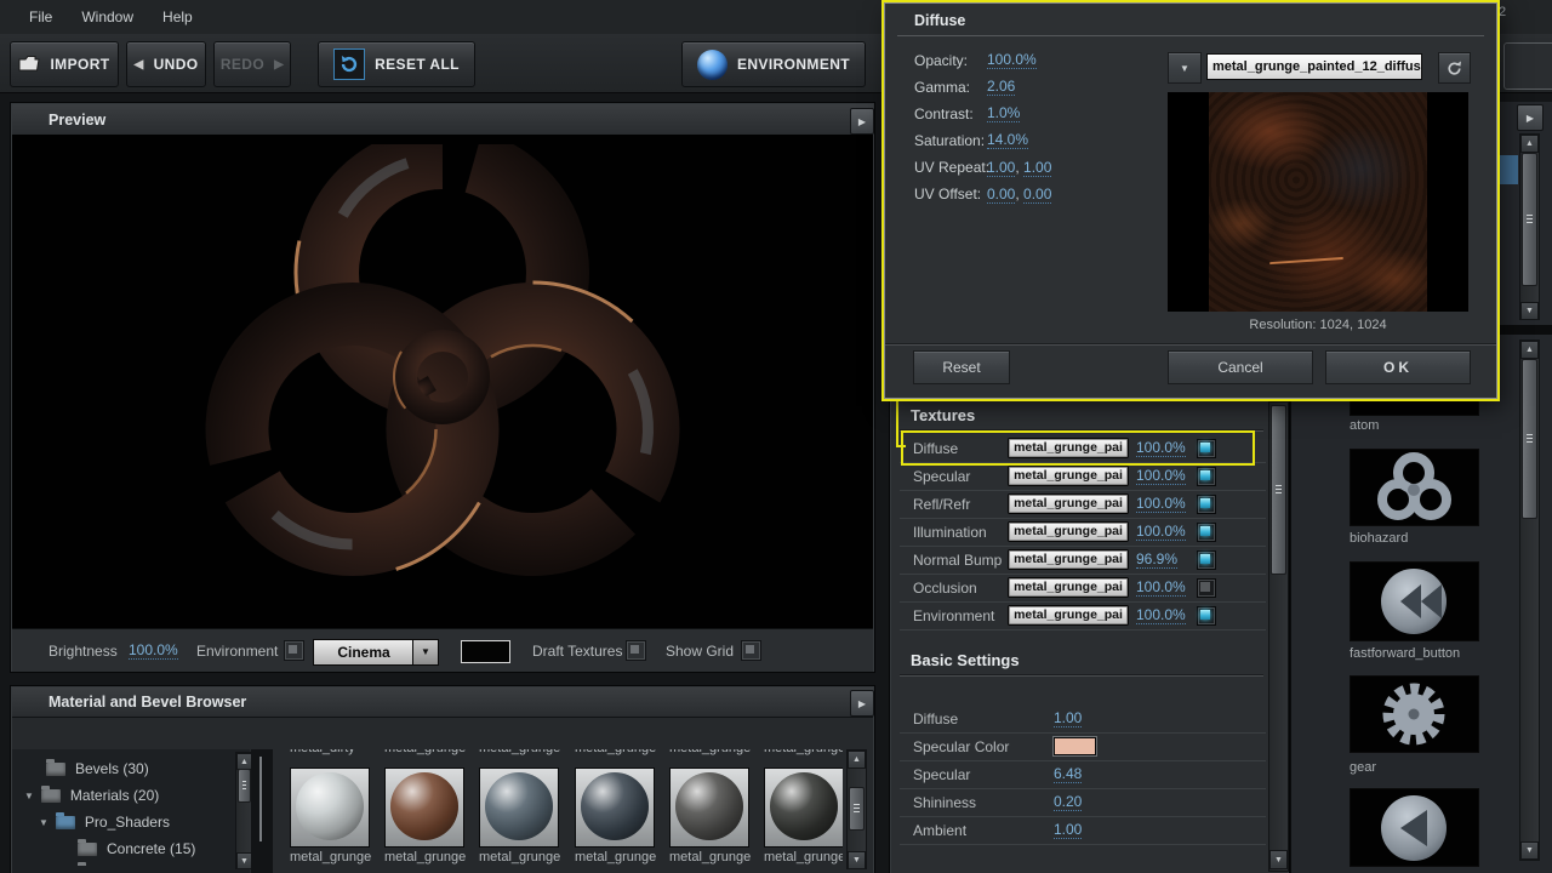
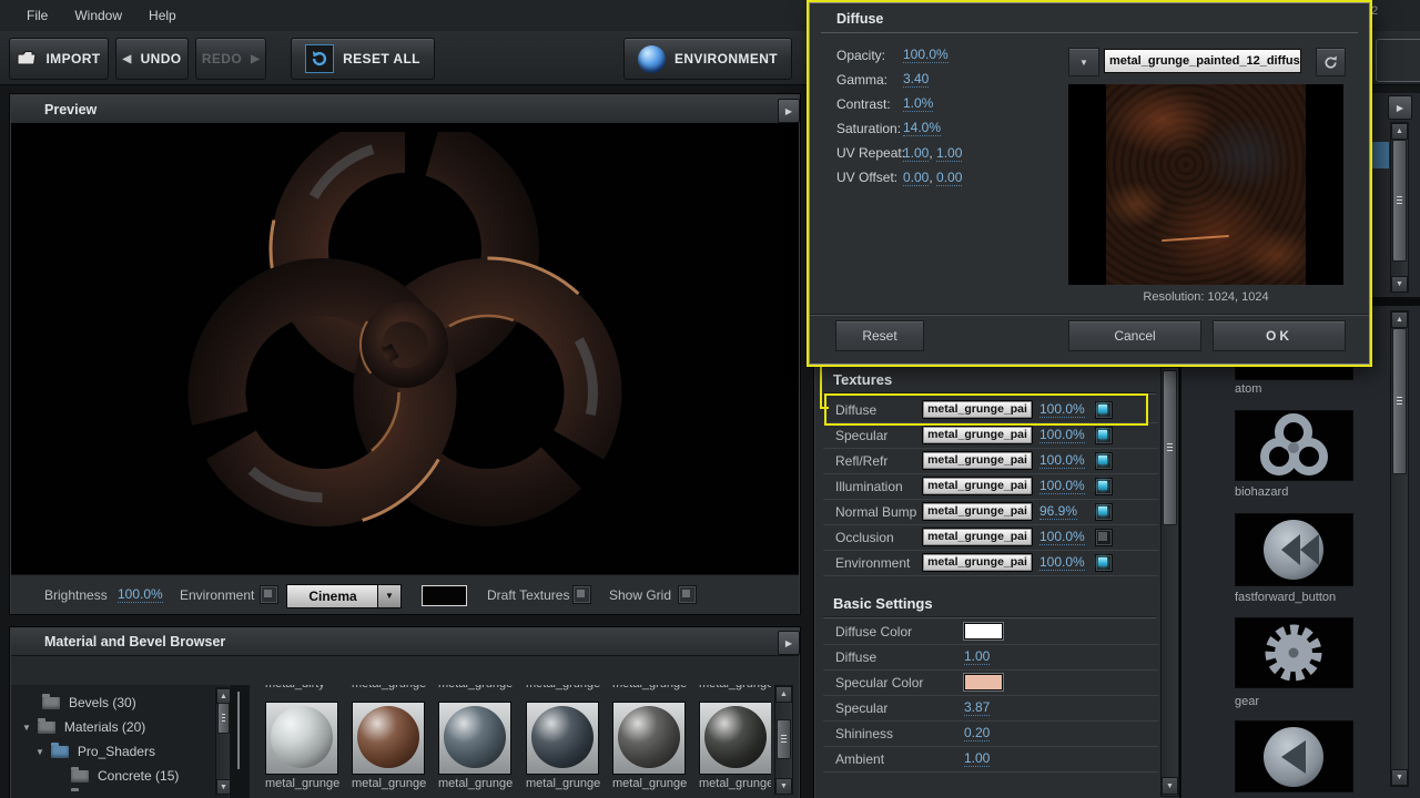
  File
  Window
  Help
  IMPORT
  ◀
  UNDO
  REDO
  ▶
  RESET ALL
  ENVIRONMENT
  2
  Preview
  ▶
  Brightness
  100.0%
  Environment
  Cinema
  ▼
  Draft Textures
  Show Grid
  Material and Bevel Browser
  ▶
  Bevels (30)
  ▼
  Materials (20)
  ▼
  Pro_Shaders
  Concrete (15)
  metal_grunge
  metal_grunge
  metal_grunge
  metal_grunge
  metal_grunge
  metal_grunge
  Textures
  Diffuse
  metal_grunge_pai
  100.0%
  Specular
  metal_grunge_pai
  100.0%
  Refl/Refr
  metal_grunge_pai
  100.0%
  Illumination
  metal_grunge_pai
  100.0%
  Normal Bump
  metal_grunge_pai
  96.9%
  Occlusion
  metal_grunge_pai
  100.0%
  Environment
  metal_grunge_pai
  100.0%
  Basic Settings
+ Diffuse Color
  Diffuse
  1.00
  Specular Color
  Specular
- 6.48
+ 3.87
  Shininess
  0.20
  Ambient
  1.00
  ▶
  atom
  biohazard
  fastforward_button
  gear
  Diffuse
  Opacity:
  100.0%
  Gamma:
- 2.06
+ 3.40
  Contrast:
  1.0%
  Saturation:
  14.0%
  UV Repeat:
  1.00, 1.00
  UV Offset:
  0.00, 0.00
  ▼
  metal_grunge_painted_12_diffus
  Resolution: 1024, 1024
  Reset
  Cancel
  OK
